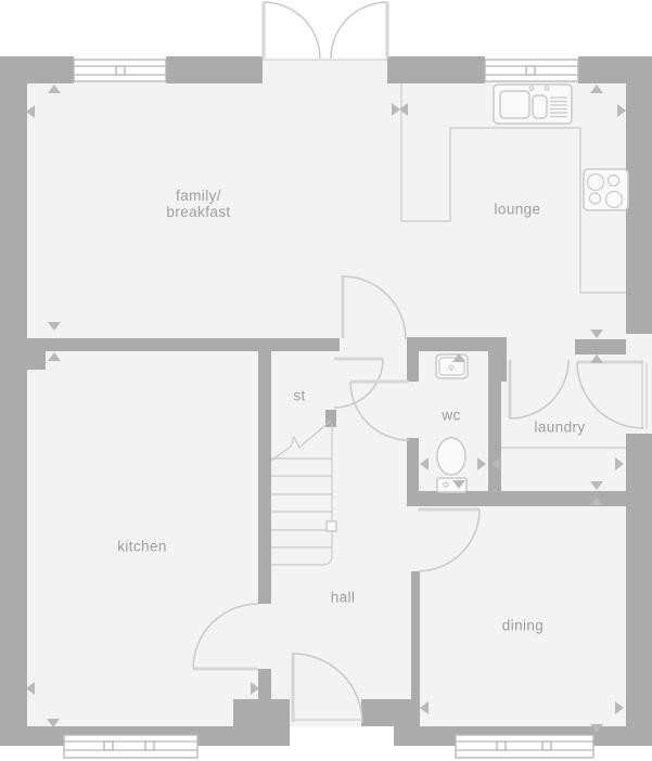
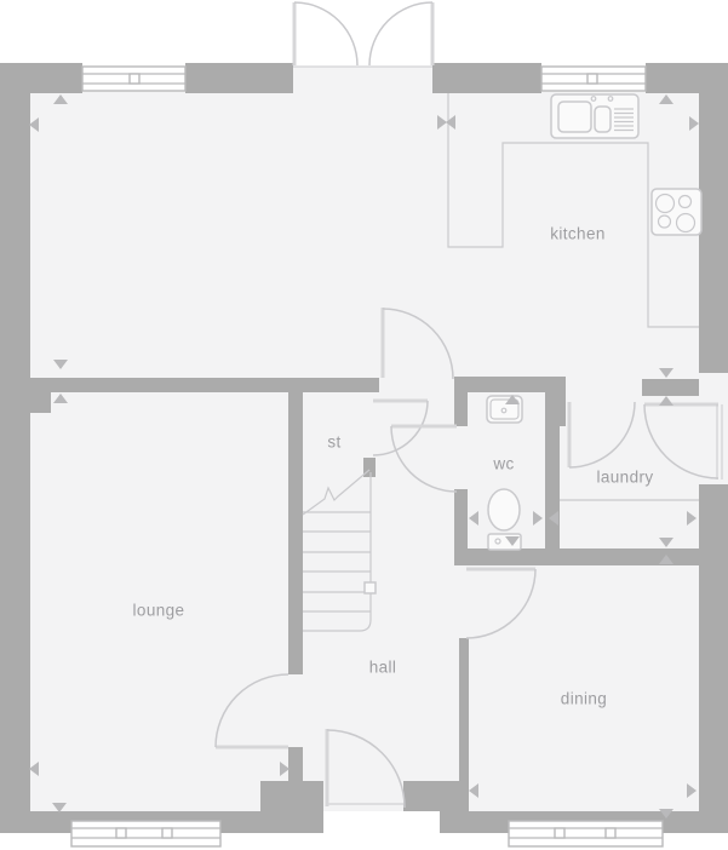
- family/
- breakfast
- lounge
+ kitchen
  st
  wc
  laundry
- kitchen
+ lounge
  hall
  dining
